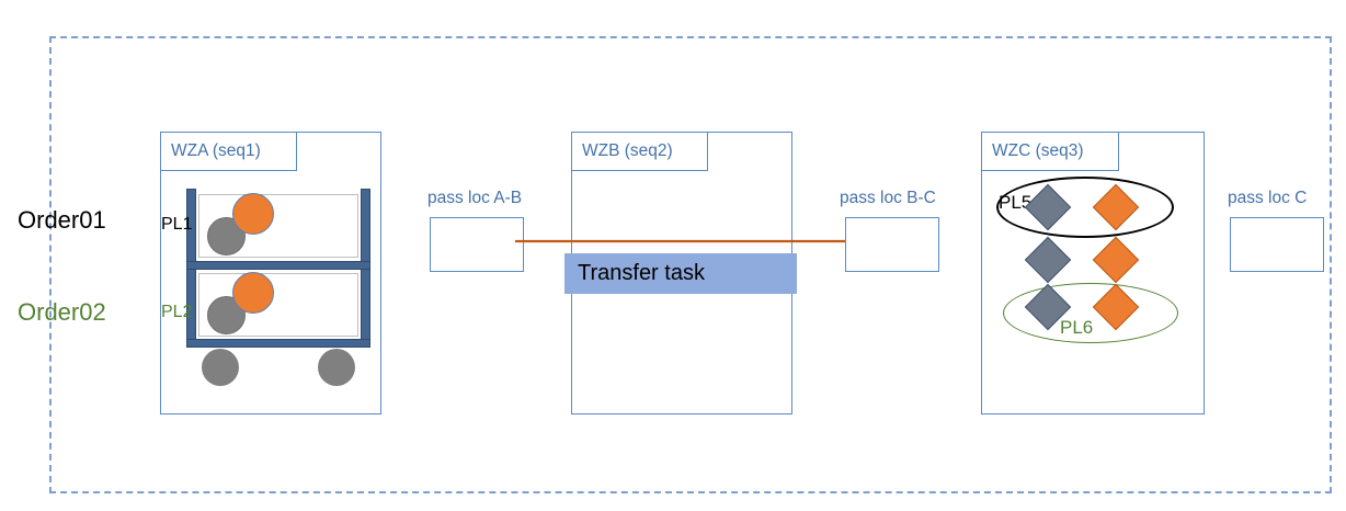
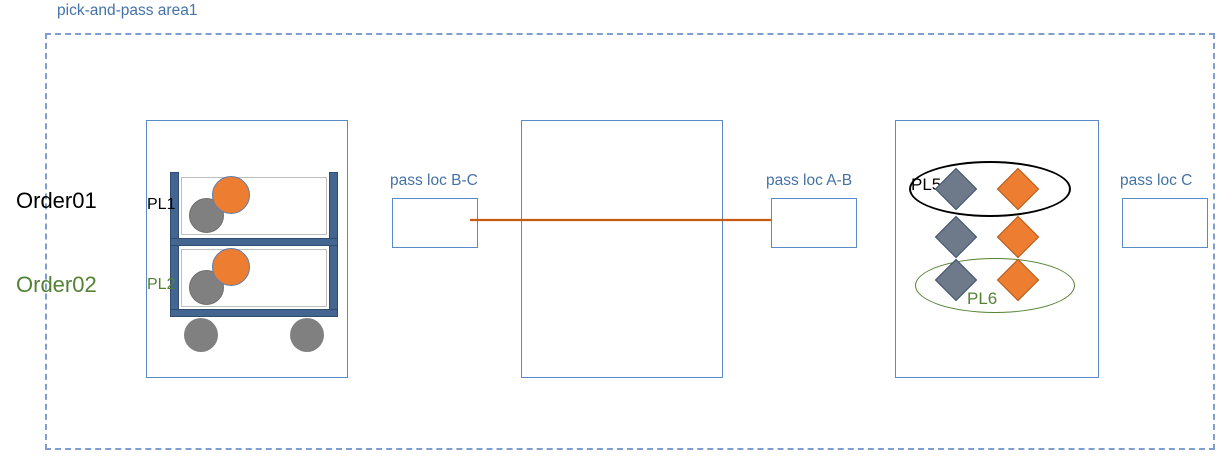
+ pick-and-pass area1
  Order01
  Order02
- WZA (seq1)
  PL1
  PL2
- pass loc A-B
+ pass loc B-C
- WZB (seq2)
- Transfer task
- pass loc B-C
+ pass loc A-B
- WZC (seq3)
  PL5
  PL6
  pass loc C
